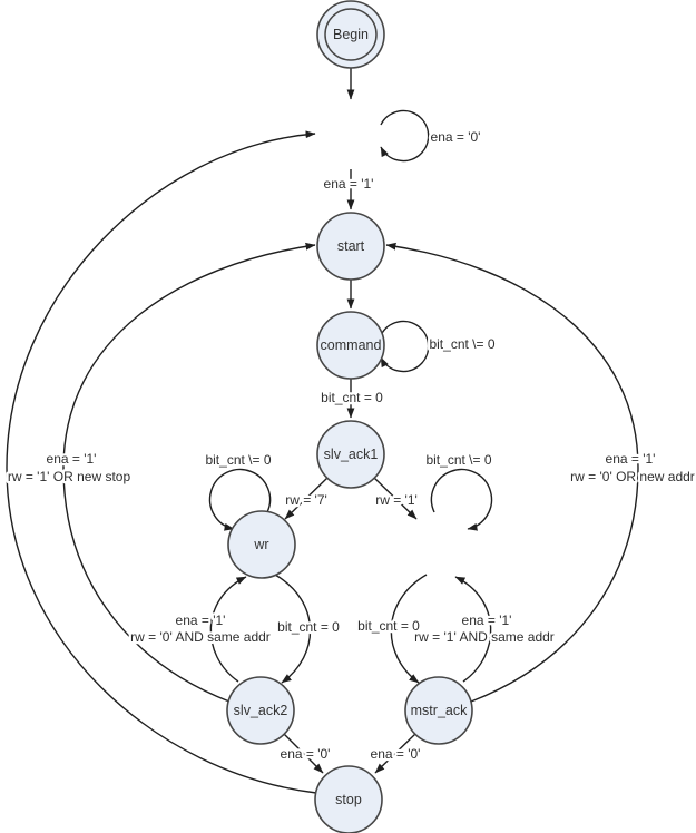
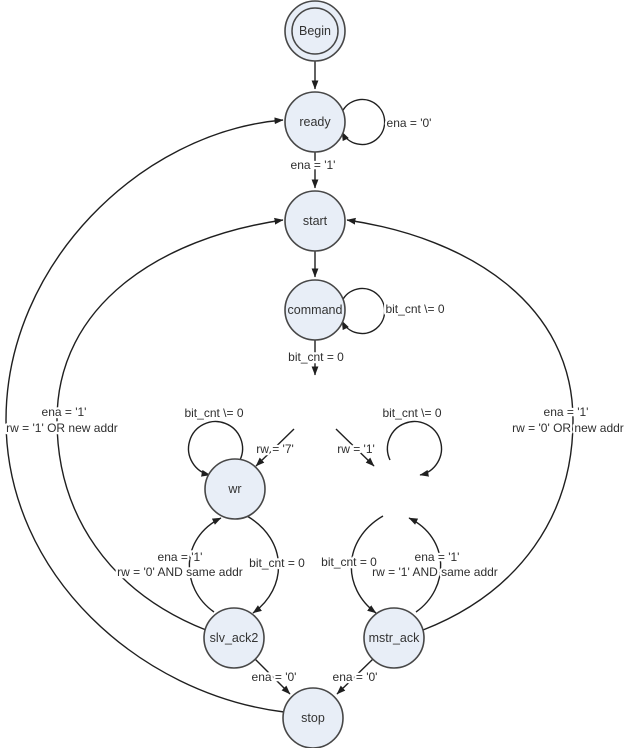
  Begin
+ ready
  start
  command
- slv_ack1
  wr
  slv_ack2
  mstr_ack
  stop
  ena = '0'
  ena = '1'
  bit_cnt \= 0
  bit_cnt = 0
  bit_cnt \= 0
  bit_cnt \= 0
  rw = '7'
  rw = '1'
  bit_cnt = 0
  ena = '1'
  rw = '0' AND same addr
  bit_cnt = 0
  ena = '1'
  rw = '1' AND same addr
  ena = '0'
  ena = '0'
  ena = '1'
- rw = '1' OR new stop
+ rw = '1' OR new addr
  ena = '1'
  rw = '0' OR new addr
